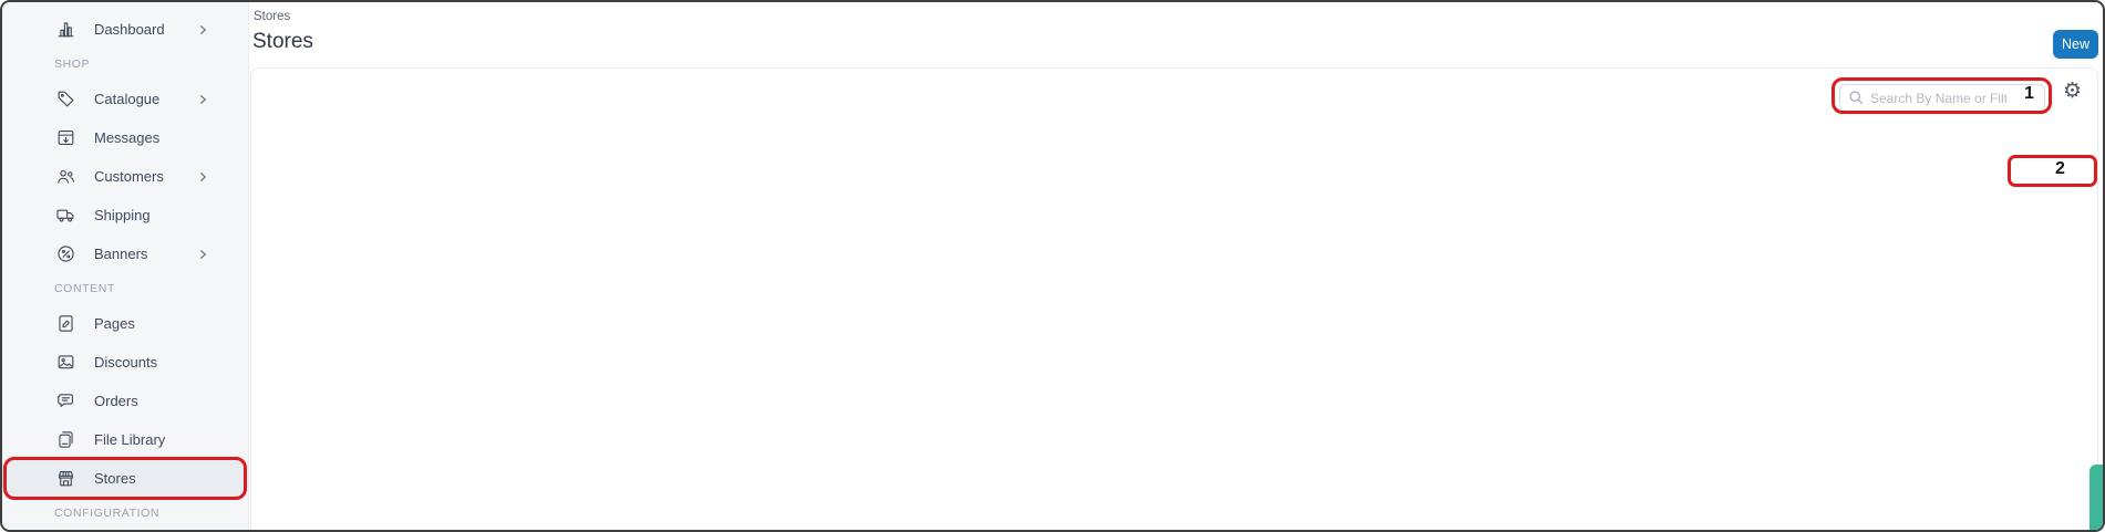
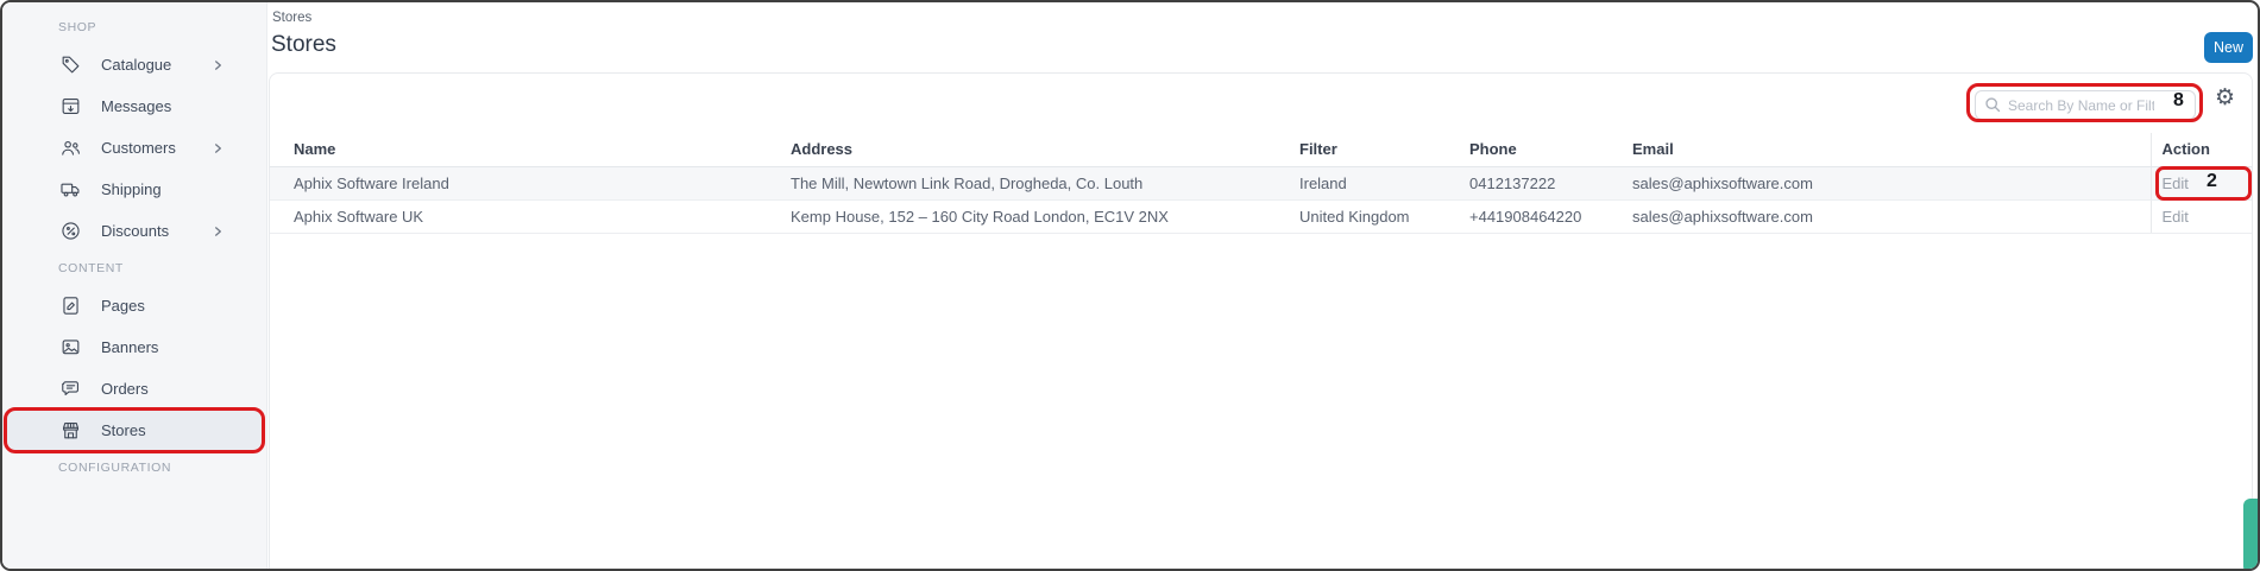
- Dashboard
  SHOP
  Catalogue
  Messages
  Customers
  Shipping
- Banners
+ Discounts
  CONTENT
  Pages
- Discounts
+ Banners
  Orders
- File Library
  Stores
  CONFIGURATION
  Stores
  Stores
  New
  Search By Name or Filt
  ⚙
+ Name	Address	Filter	Phone	Email	Action
+ Aphix Software Ireland	The Mill, Newtown Link Road, Drogheda, Co. Louth	Ireland	0412137222	sales@aphixsoftware.com	Edit
+ Aphix Software UK	Kemp House, 152 – 160 City Road London, EC1V 2NX	United Kingdom	+441908464220	sales@aphixsoftware.com	Edit
- 1
+ 8
  2
